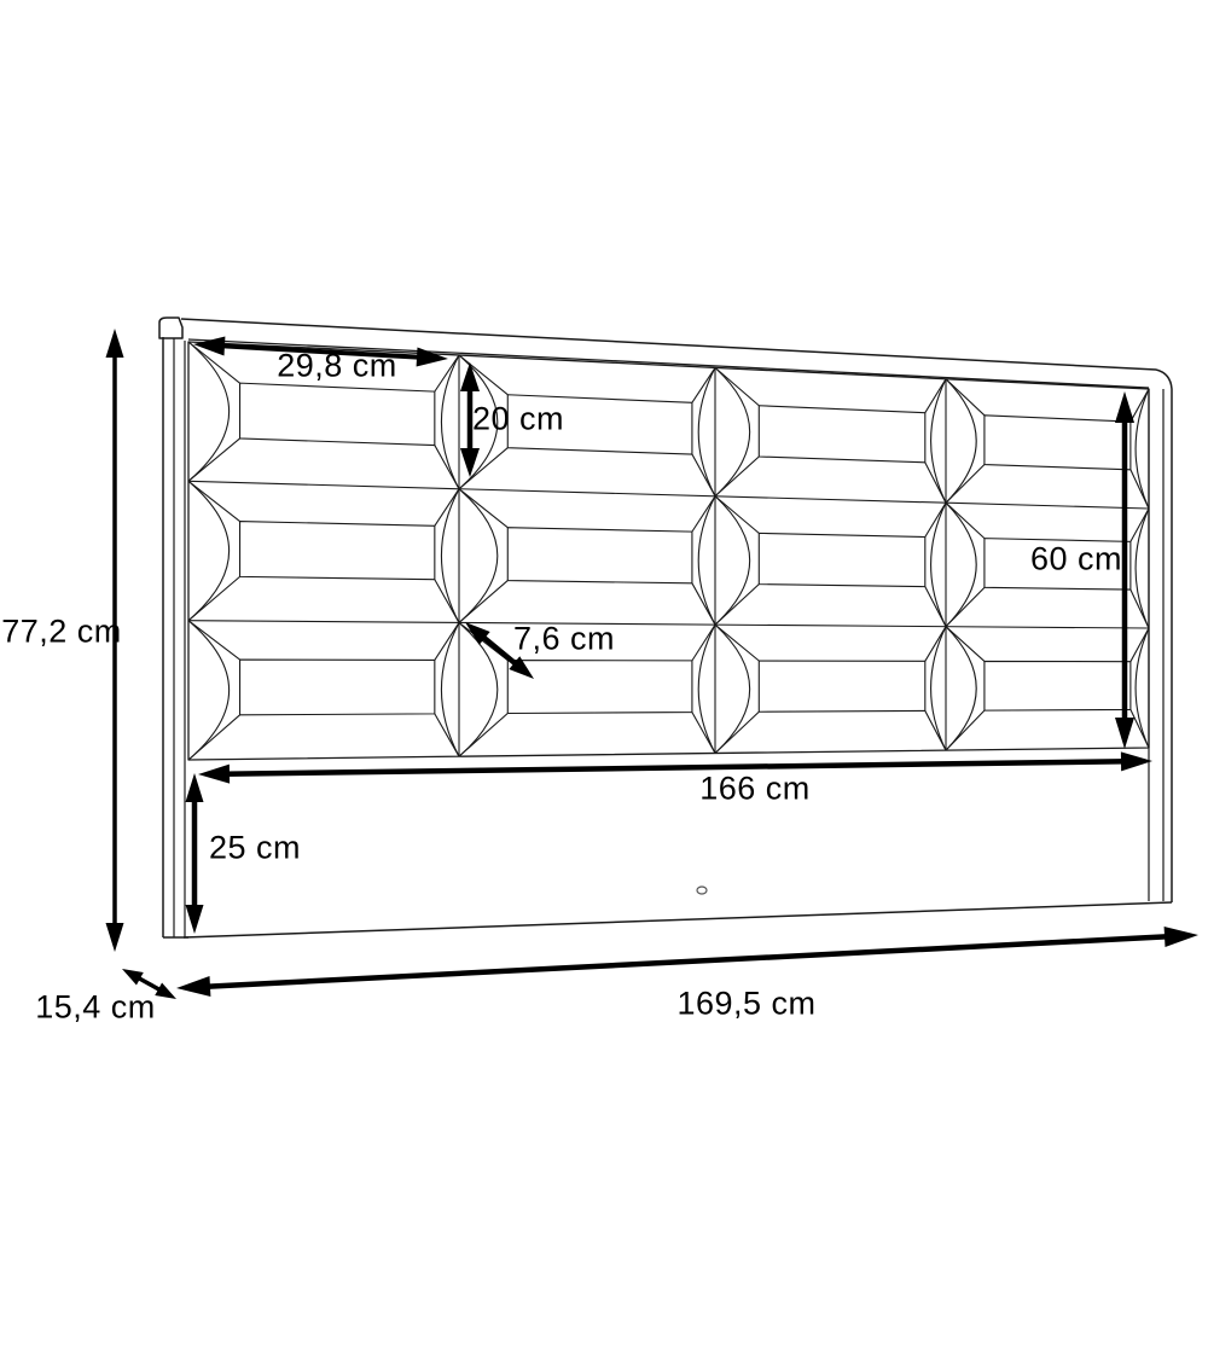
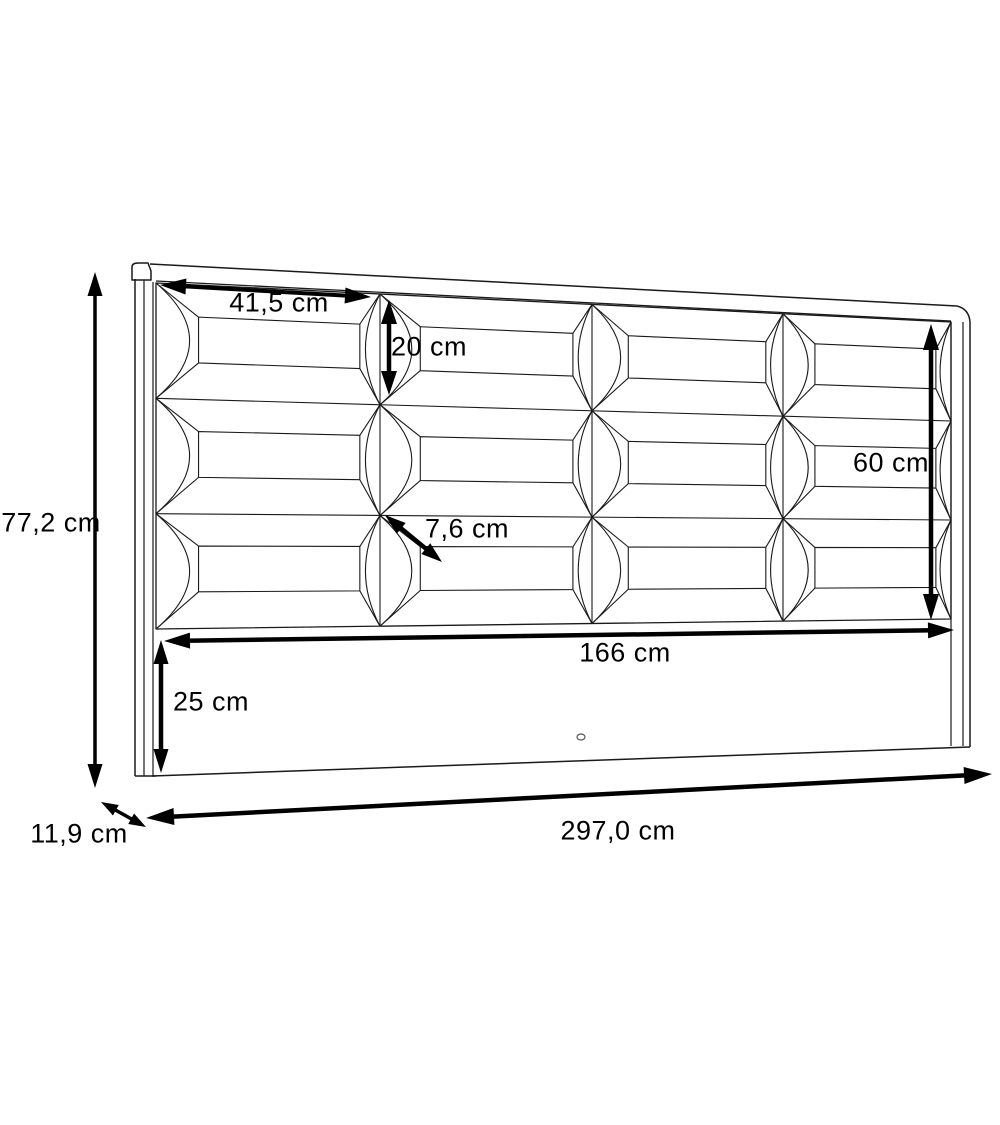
  77,2 cm
- 29,8 cm
+ 41,5 cm
  20 cm
  60 cm
  7,6 cm
  166 cm
  25 cm
- 15,4 cm
+ 11,9 cm
- 169,5 cm
+ 297,0 cm
